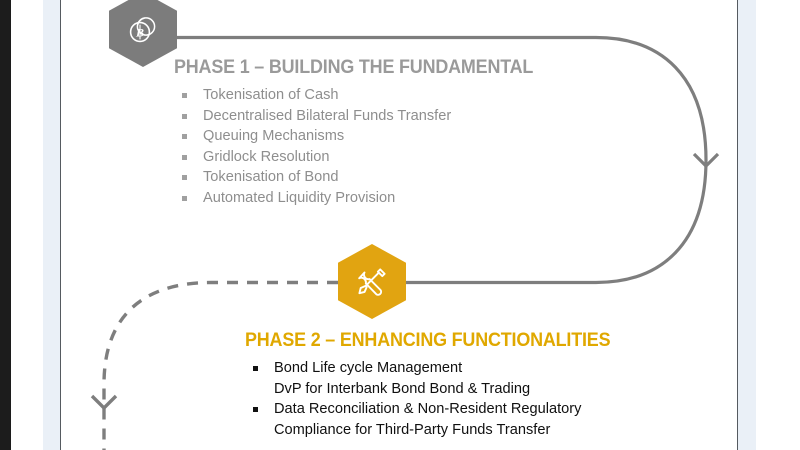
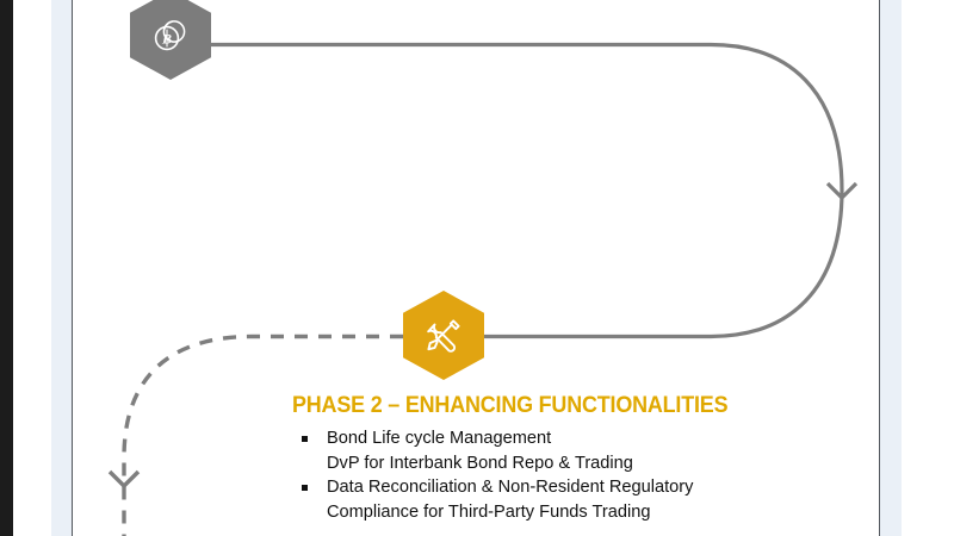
- PHASE 1 – BUILDING THE FUNDAMENTAL
- Tokenisation of Cash
- Decentralised Bilateral Funds Transfer
- Queuing Mechanisms
- Gridlock Resolution
- Tokenisation of Bond
- Automated Liquidity Provision
  PHASE 2 – ENHANCING FUNCTIONALITIES
  Bond Life cycle Management
- DvP for Interbank Bond Bond & Trading
+ DvP for Interbank Bond Repo & Trading
  Data Reconciliation & Non-Resident Regulatory
- Compliance for Third-Party Funds Transfer
+ Compliance for Third-Party Funds Trading
